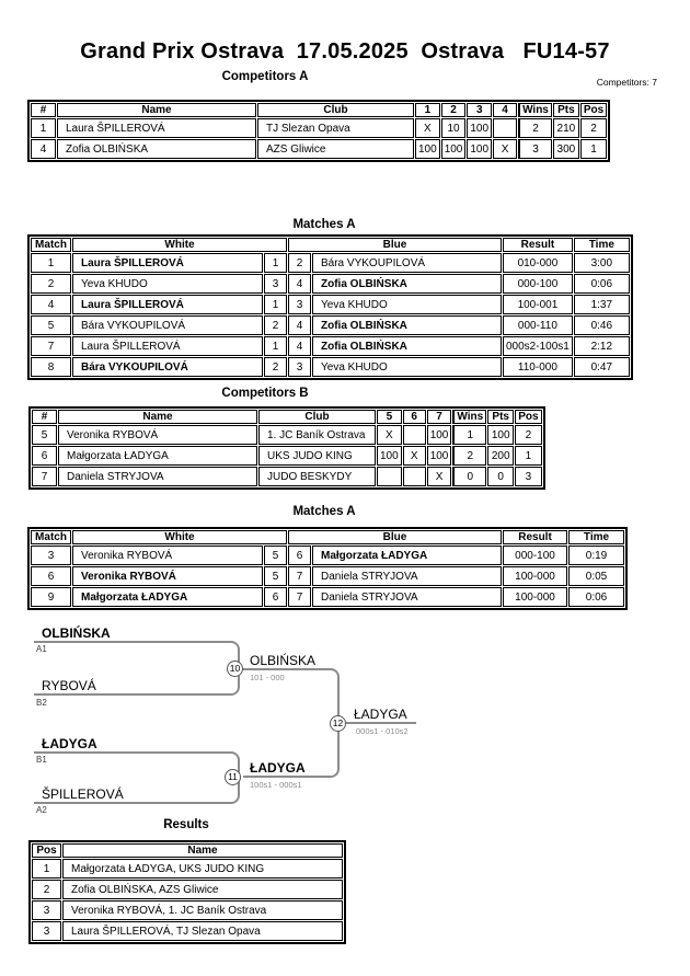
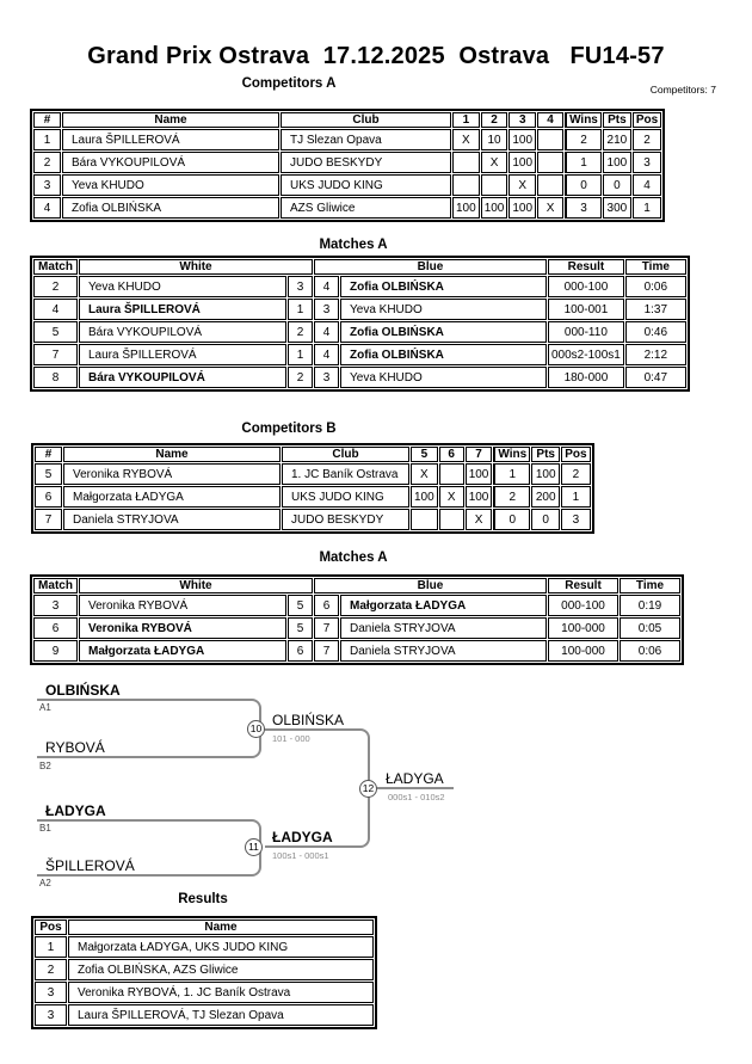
- Grand Prix Ostrava 17.05.2025 Ostrava FU14-57
+ Grand Prix Ostrava 17.12.2025 Ostrava FU14-57
  Competitors A
  Competitors: 7
  #	Name	Club	1	2	3	4	Wins	Pts	Pos
  1	Laura ŠPILLEROVÁ	TJ Slezan Opava	X	10	100		2	210	2
+ 2	Bára VYKOUPILOVÁ	JUDO BESKYDY		X	100		1	100	3
+ 3	Yeva KHUDO	UKS JUDO KING			X		0	0	4
  4	Zofia OLBIŃSKA	AZS Gliwice	100	100	100	X	3	300	1
  Matches A
  Match	White	Blue	Result	Time
- 1	Laura ŠPILLEROVÁ	1	2	Bára VYKOUPILOVÁ	010-000	3:00
  2	Yeva KHUDO	3	4	Zofia OLBIŃSKA	000-100	0:06
  4	Laura ŠPILLEROVÁ	1	3	Yeva KHUDO	100-001	1:37
  5	Bára VYKOUPILOVÁ	2	4	Zofia OLBIŃSKA	000-110	0:46
  7	Laura ŠPILLEROVÁ	1	4	Zofia OLBIŃSKA	000s2-100s1	2:12
- 8	Bára VYKOUPILOVÁ	2	3	Yeva KHUDO	110-000	0:47
+ 8	Bára VYKOUPILOVÁ	2	3	Yeva KHUDO	180-000	0:47
  Competitors B
  #	Name	Club	5	6	7	Wins	Pts	Pos
  5	Veronika RYBOVÁ	1. JC Baník Ostrava	X		100	1	100	2
  6	Małgorzata ŁADYGA	UKS JUDO KING	100	X	100	2	200	1
  7	Daniela STRYJOVA	JUDO BESKYDY			X	0	0	3
  Matches A
  Match	White	Blue	Result	Time
  3	Veronika RYBOVÁ	5	6	Małgorzata ŁADYGA	000-100	0:19
  6	Veronika RYBOVÁ	5	7	Daniela STRYJOVA	100-000	0:05
  9	Małgorzata ŁADYGA	6	7	Daniela STRYJOVA	100-000	0:06
  OLBIŃSKA
  A1
  RYBOVÁ
  B2
  ŁADYGA
  B1
  ŠPILLEROVÁ
  A2
  10
  11
  12
  OLBIŃSKA
  101 - 000
  ŁADYGA
  100s1 - 000s1
  ŁADYGA
  000s1 - 010s2
  Results
  Pos	Name
  1	Małgorzata ŁADYGA, UKS JUDO KING
  2	Zofia OLBIŃSKA, AZS Gliwice
  3	Veronika RYBOVÁ, 1. JC Baník Ostrava
  3	Laura ŠPILLEROVÁ, TJ Slezan Opava
